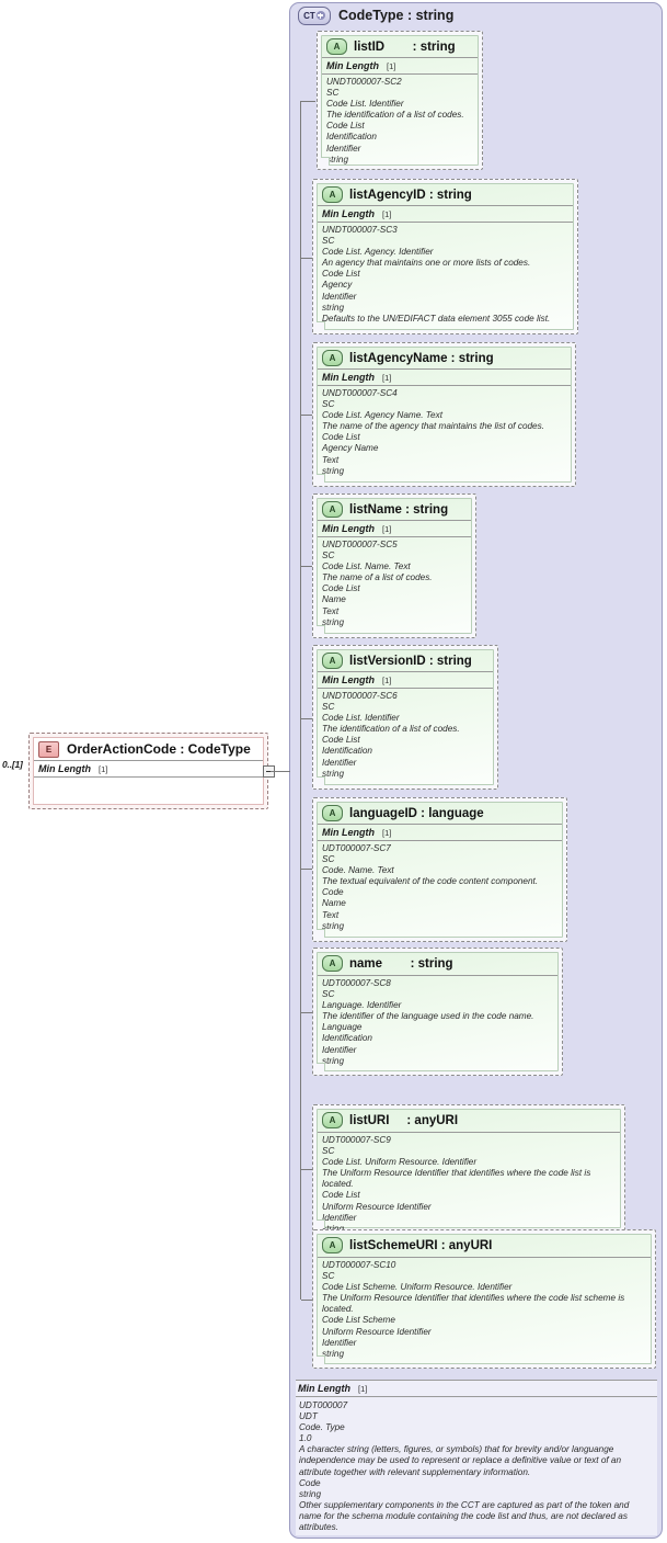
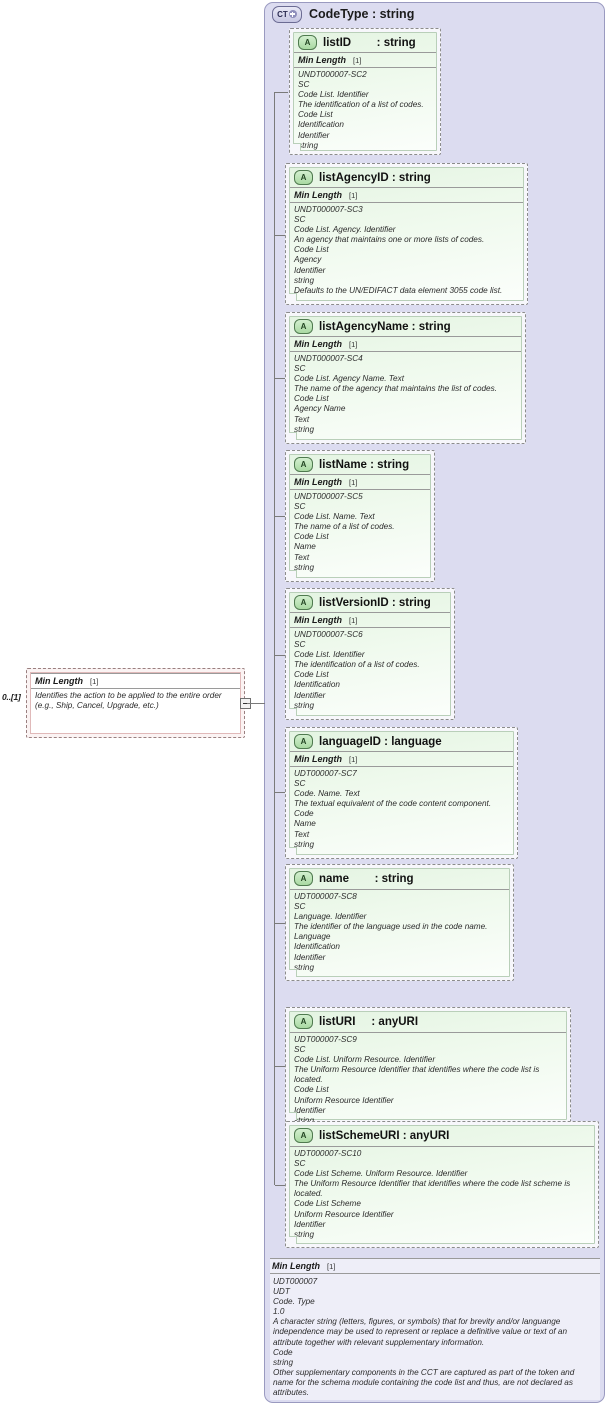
  CT
  CodeType : string
  A
  listID : string
  Min Length
  [1]
  UNDT000007-SC2
  SC
  Code List. Identifier
  The identification of a list of codes.
  Code List
  Identification
  Identifier
  tring
  A
  listAgencyID : string
  Min Length
  [1]
  UNDT000007-SC3
  SC
  Code List. Agency. Identifier
  An agency that maintains one or more lists of codes.
  Code List
  Agency
  Identifier
  string
  Defaults to the UN/EDIFACT data element 3055 code list.
  A
  listAgencyName : string
  Min Length
  [1]
  UNDT000007-SC4
  SC
  Code List. Agency Name. Text
  The name of the agency that maintains the list of codes.
  Code List
  Agency Name
  Text
  string
  A
  listName : string
  Min Length
  [1]
  UNDT000007-SC5
  SC
  Code List. Name. Text
  The name of a list of codes.
  Code List
  Name
  Text
  string
  A
  listVersionID : string
  Min Length
  [1]
  UNDT000007-SC6
  SC
  Code List. Identifier
  The identification of a list of codes.
  Code List
  Identification
  Identifier
  string
  A
  languageID : language
  Min Length
  [1]
  UDT000007-SC7
  SC
  Code. Name. Text
  The textual equivalent of the code content component.
  Code
  Name
  Text
  string
  A
  name : string
  UDT000007-SC8
  SC
  Language. Identifier
  The identifier of the language used in the code name.
  Language
  Identification
  Identifier
  string
  A
  listURI : anyURI
  UDT000007-SC9
  SC
  Code List. Uniform Resource. Identifier
  The Uniform Resource Identifier that identifies where the code list is located.
  Code List
  Uniform Resource Identifier
  Identifier
  A
  listSchemeURI : anyURI
  UDT000007-SC10
  SC
  Code List Scheme. Uniform Resource. Identifier
  The Uniform Resource Identifier that identifies where the code list scheme is located.
  Code List Scheme
  Uniform Resource Identifier
  Identifier
  string
  0..[1]
- E
- OrderActionCode : CodeType
  Min Length
  [1]
+ Identifies the action to be applied to the entire order (e.g., Ship, Cancel, Upgrade, etc.)
  Min Length
  [1]
  UDT000007
  UDT
  Code. Type
  1.0
  A character string (letters, figures, or symbols) that for brevity and/or languange independence may be used to represent or replace a definitive value or text of an attribute together with relevant supplementary information.
  Code
  string
  Other supplementary components in the CCT are captured as part of the token and name for the schema module containing the code list and thus, are not declared as attributes.
